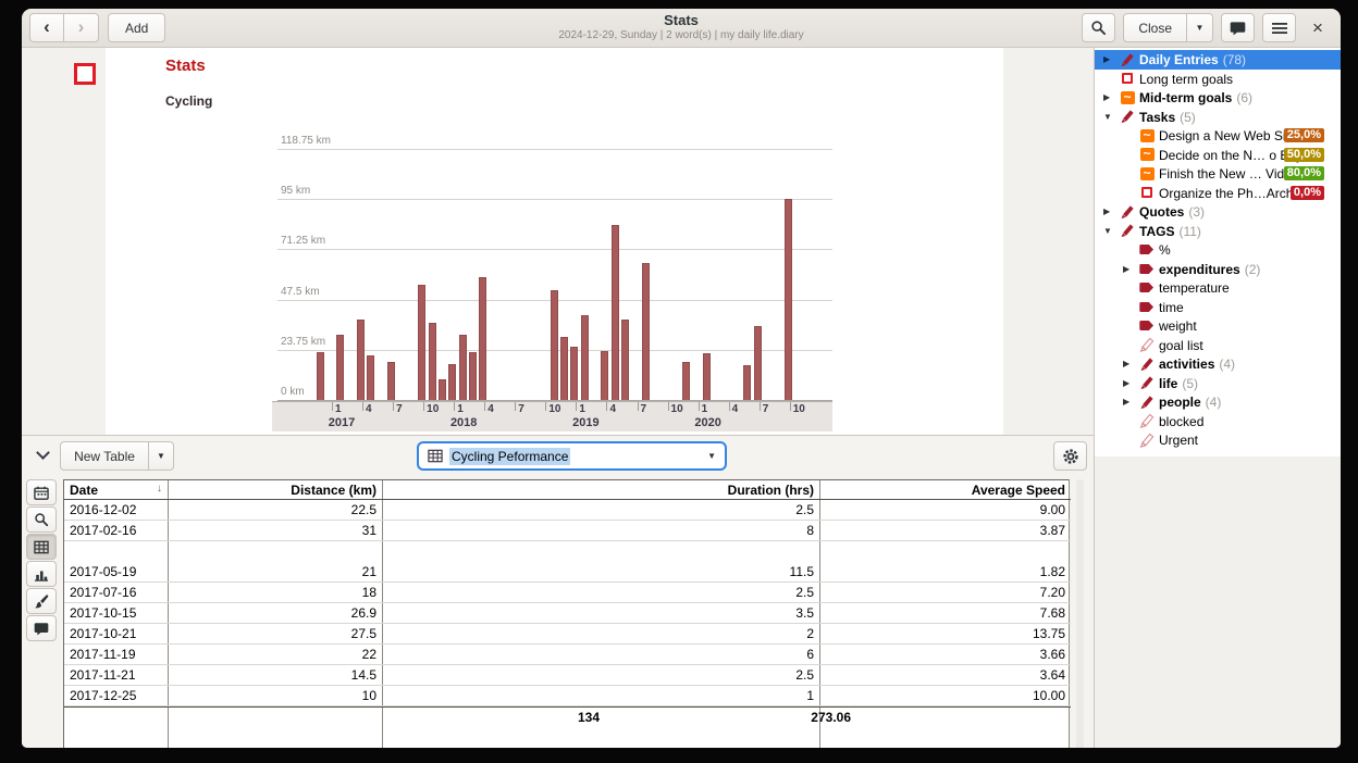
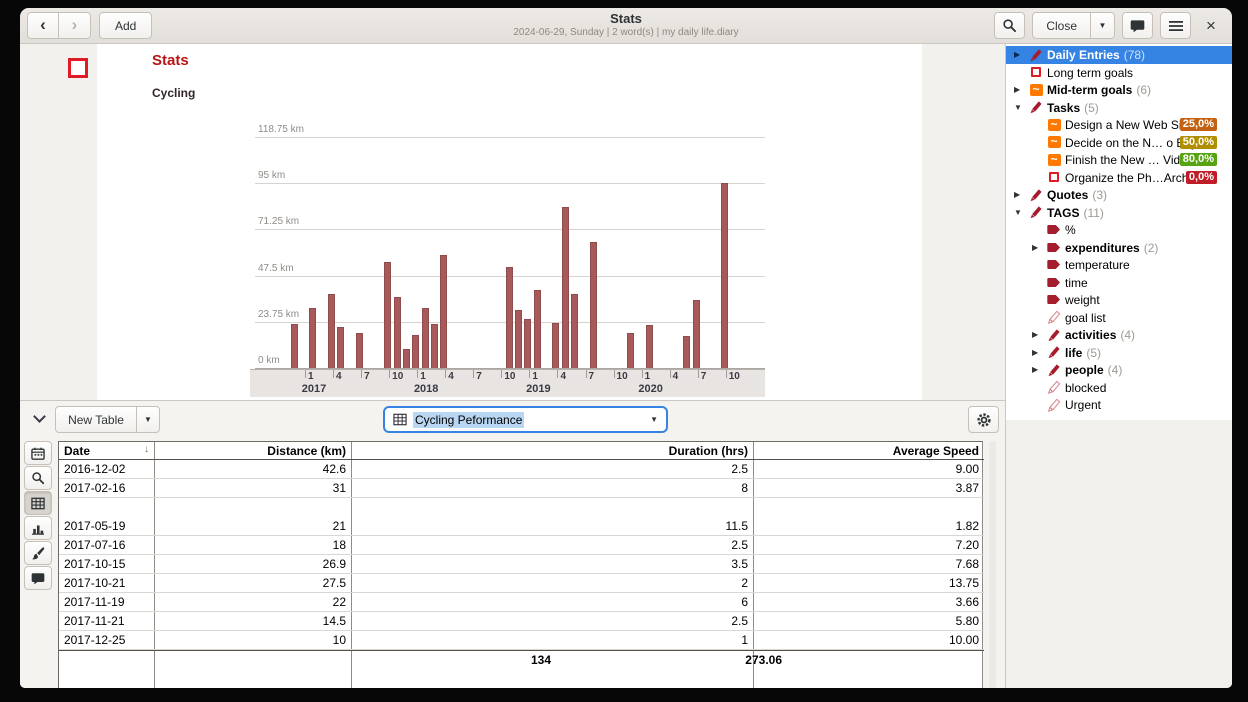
  ‹
  ›
  Add
  Stats
- 2024-12-29, Sunday | 2 word(s) | my daily life.diary
+ 2024-06-29, Sunday | 2 word(s) | my daily life.diary
  Close
  ▼
  ×
  Stats
  Cycling
  0 km
  23.75 km
  47.5 km
  71.25 km
  95 km
  118.75 km
  1
  4
  7
  10
  2017
  1
  4
  7
  10
  2018
  1
  4
  7
  10
  2019
  1
  4
  7
  10
  2020
  New Table
  ▼
  Cycling Peformance
  ▼
  Date
  ↓
  Distance (km)
  Duration (hrs)
  Average Speed
  2016-12-02
- 22.5
+ 42.6
  2.5
  9.00
  2017-02-16
  31
  8
  3.87
  2017-05-19
  21
  11.5
  1.82
  2017-07-16
  18
  2.5
  7.20
  2017-10-15
  26.9
  3.5
  7.68
  2017-10-21
  27.5
  2
  13.75
  2017-11-19
  22
  6
  3.66
  2017-11-21
  14.5
  2.5
- 3.64
+ 5.80
  2017-12-25
  10
  1
  10.00
  134
  273.06
  ▶
  Daily Entries (78)
  Long term goals
  ▶
  ~
  Mid-term goals (6)
  ▼
  Tasks (5)
  ~
  Design a New Web S
  25,0%
  ~
  Decide on the N… o
  50,0%
  ~
  Finish the New … Vid
  80,0%
  Organize the Ph…Arc
  0,0%
  ▶
  Quotes (3)
  ▼
  TAGS (11)
  %
  ▶
  expenditures (2)
  temperature
  time
  weight
  goal list
  ▶
  activities (4)
  ▶
  life (5)
  ▶
  people (4)
  blocked
  Urgent
